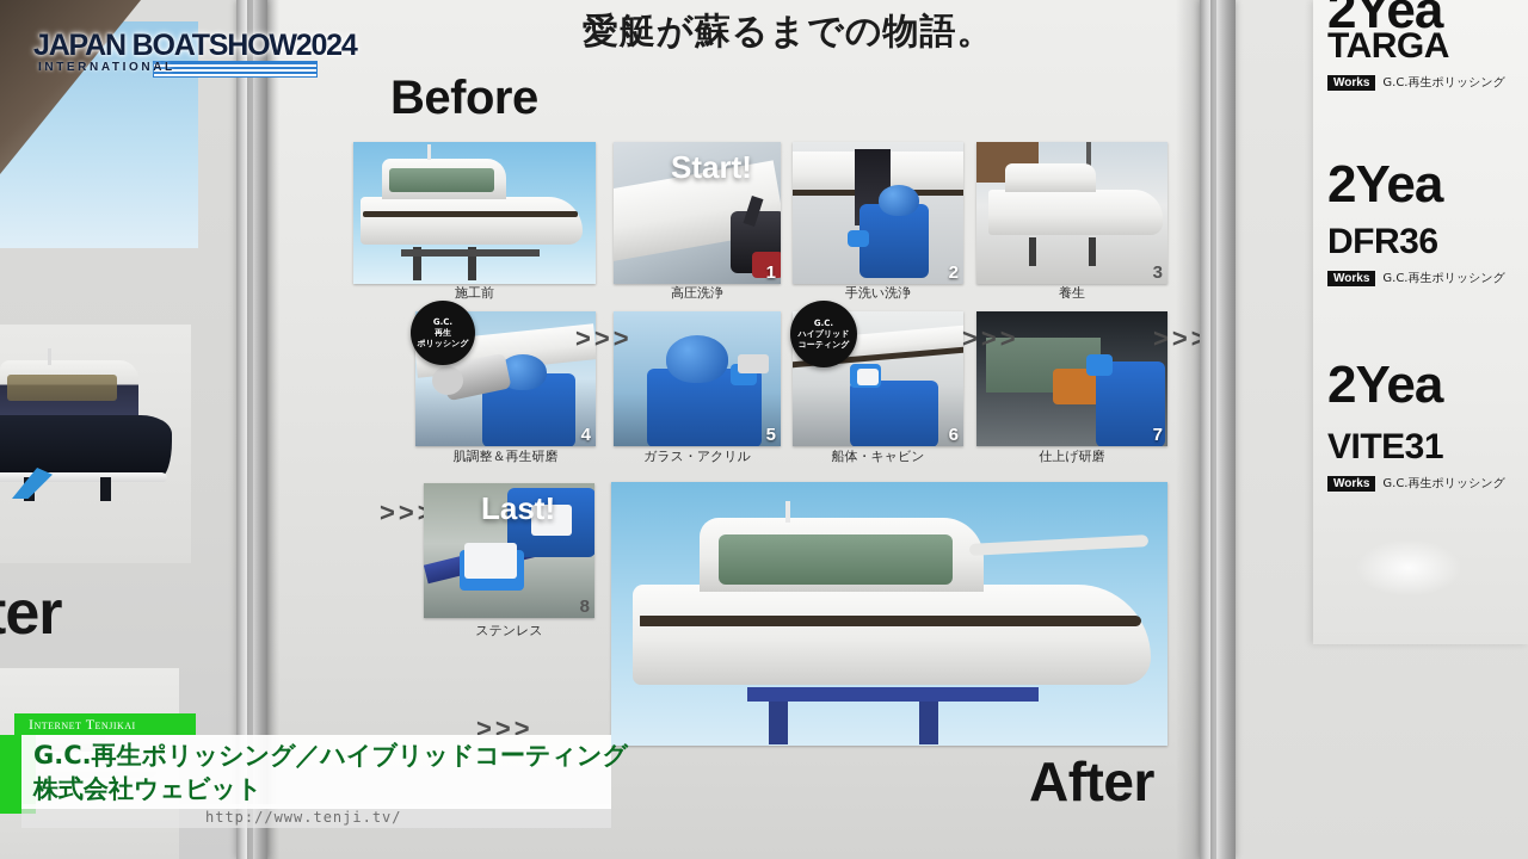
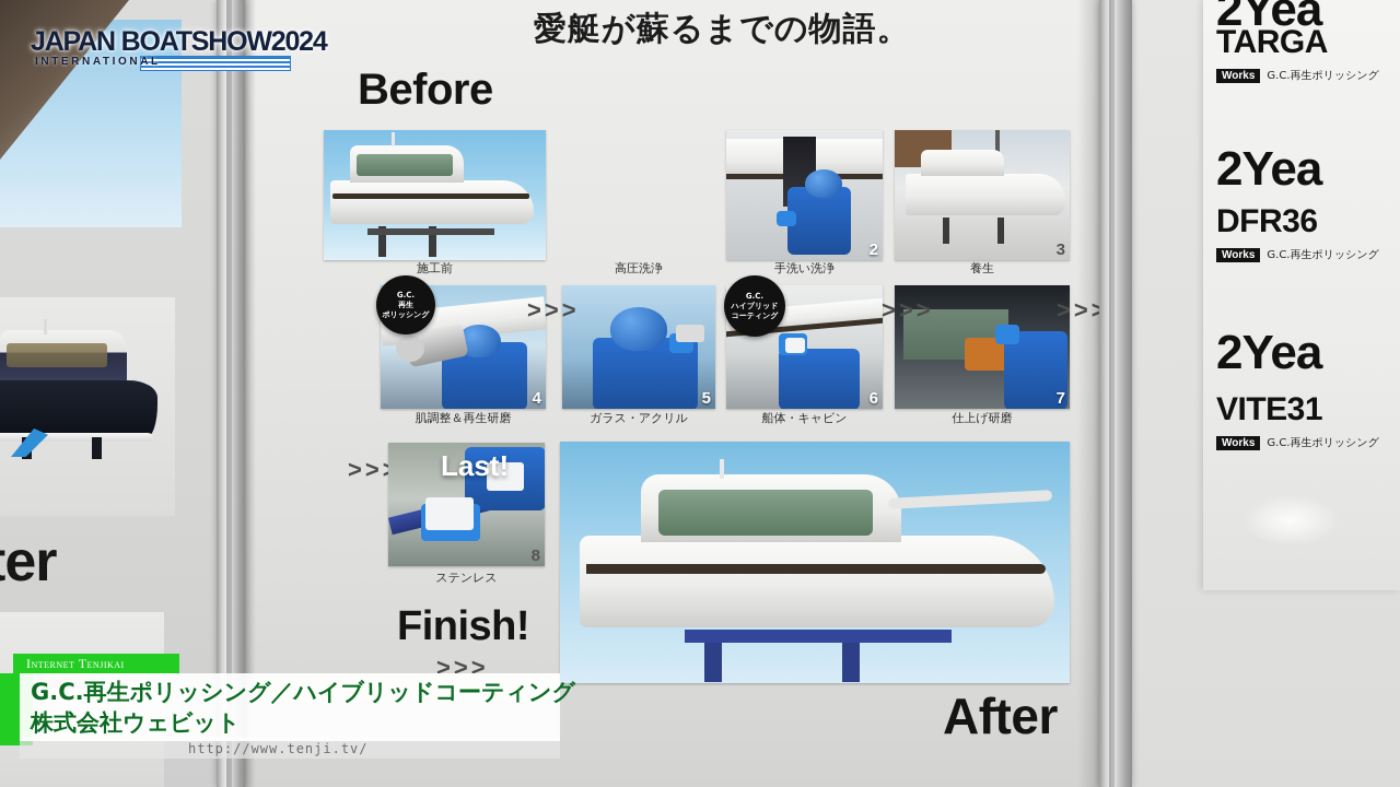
  愛艇が蘇るまでの物語。
  Before
  施工前
- Start!
- 1
  高圧洗浄
  2
  手洗い洗浄
  3
  養生
  4
  肌調整＆再生研磨
  5
  ガラス・アクリル
  6
  船体・キャビン
  7
  仕上げ研磨
  G.C.
  再生
  ポリッシング
  G.C.
  ハイブリッド
  コーティング
  >>>
  >>>
  >>>
  Last!
  8
  ステンレス
+ Finish!
  After
  2Yea
  TARGA
  Works
  G.C.再生ポリッシング
  2Yea
  DFR36
  Works
  G.C.再生ポリッシング
  2Yea
  VITE31
  Works
  G.C.再生ポリッシング
  JAPAN BOATSHOW2024
  INTERNATIONAL
  Internet Tenjikai
  G.C.再生ポリッシング／ハイブリッドコーティング
  株式会社ウェビット
  http://www.tenji.tv/
